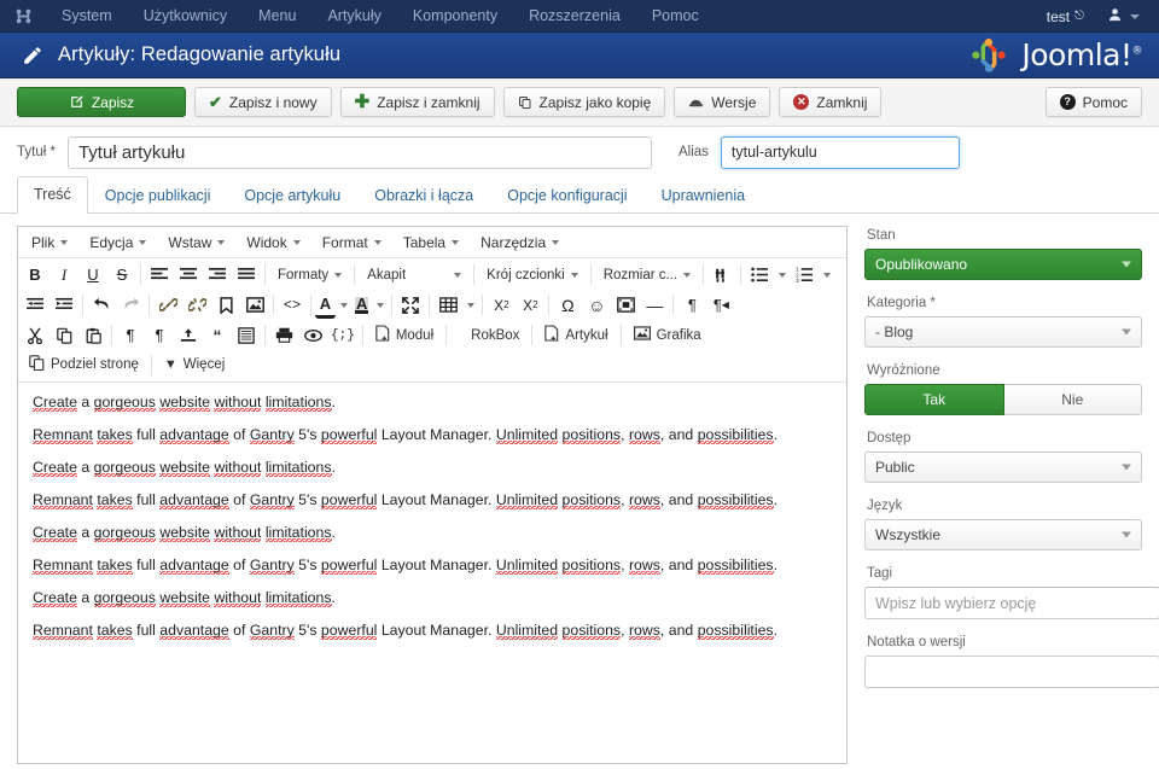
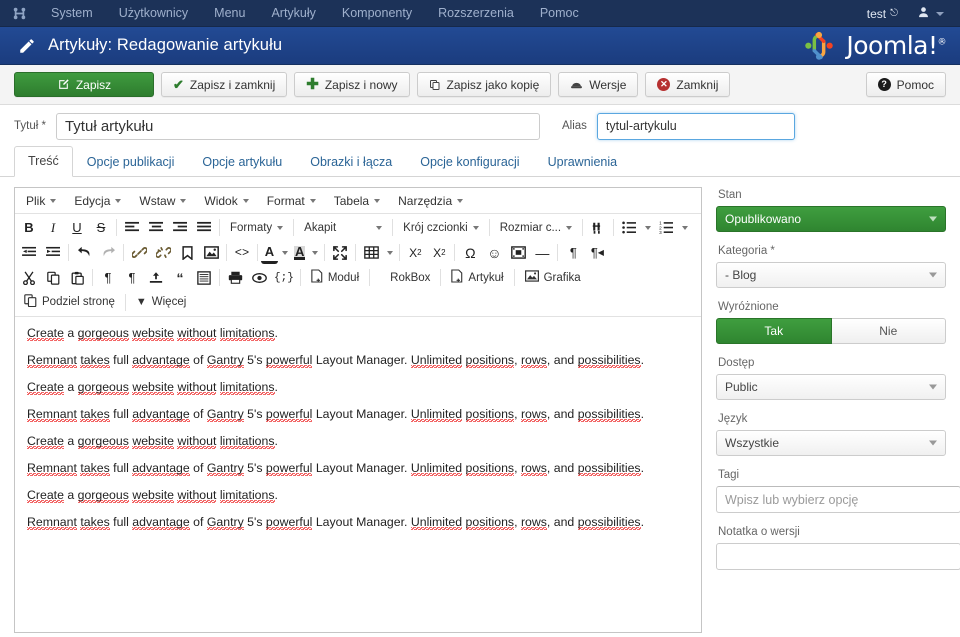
  System
  Użytkownicy
  Menu
  Artykuły
  Komponenty
  Rozszerzenia
  Pomoc
  test
  ⎋
  Artykuły: Redagowanie artykułu
  Joomla!®
  Zapisz
  ✔
- Zapisz i nowy
+ Zapisz i zamknij
  ✚
- Zapisz i zamknij
+ Zapisz i nowy
  Zapisz jako kopię
  Wersje
  ✕
  Zamknij
  ?
  Pomoc
  Tytuł *
  Tytuł artykułu
  Alias
  tytul-artykulu
  Treść
  Opcje publikacji
  Opcje artykułu
  Obrazki i łącza
  Opcje konfiguracji
  Uprawnienia
  Plik
  Edycja
  Wstaw
  Widok
  Format
  Tabela
  Narzędzia
  B
  I
  U
  S
  Formaty
  Akapit
  Krój czcionki
  Rozmiar c...
  <>
  A
  A
  X
  2
  X
  2
  Ω
  ☺
  —
  ¶
  ¶
  ◀
  ¶
  ¶
  “
  {;}
  Moduł
  RokBox
  Artykuł
  Grafika
  Podziel stronę
  ▼
  Więcej
  Create a gorgeous website without limitations.
  Remnant takes full advantage of Gantry 5's powerful Layout Manager. Unlimited positions, rows, and possibilities.
  Create a gorgeous website without limitations.
  Remnant takes full advantage of Gantry 5's powerful Layout Manager. Unlimited positions, rows, and possibilities.
  Create a gorgeous website without limitations.
  Remnant takes full advantage of Gantry 5's powerful Layout Manager. Unlimited positions, rows, and possibilities.
  Create a gorgeous website without limitations.
  Remnant takes full advantage of Gantry 5's powerful Layout Manager. Unlimited positions, rows, and possibilities.
  Stan
  Opublikowano
  Kategoria *
  - Blog
  Wyróżnione
  Tak
  Nie
  Dostęp
  Public
  Język
  Wszystkie
  Tagi
  Wpisz lub wybierz opcję
  Notatka o wersji
